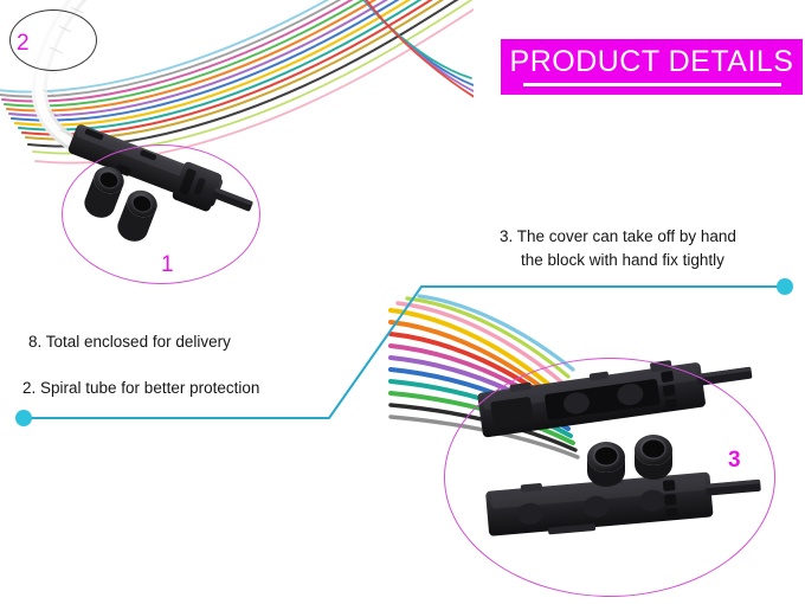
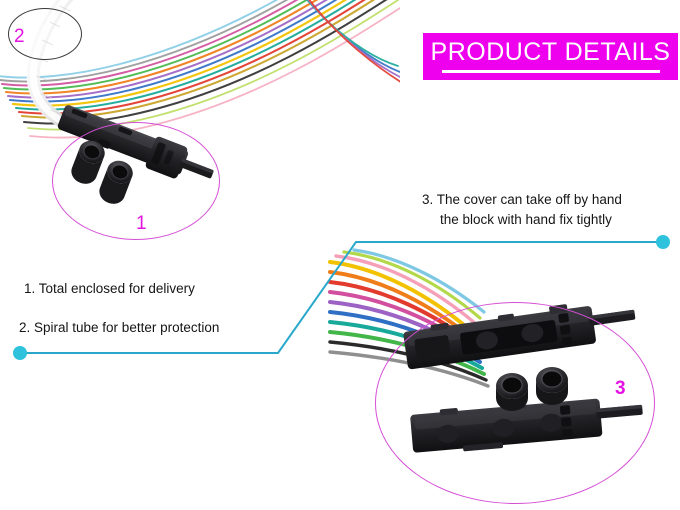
  2
  1
  3
  PRODUCT DETAILS
- 8. Total enclosed for delivery
+ 1. Total enclosed for delivery
  2. Spiral tube for better protection
  3. The cover can take off by hand
  the block with hand fix tightly
